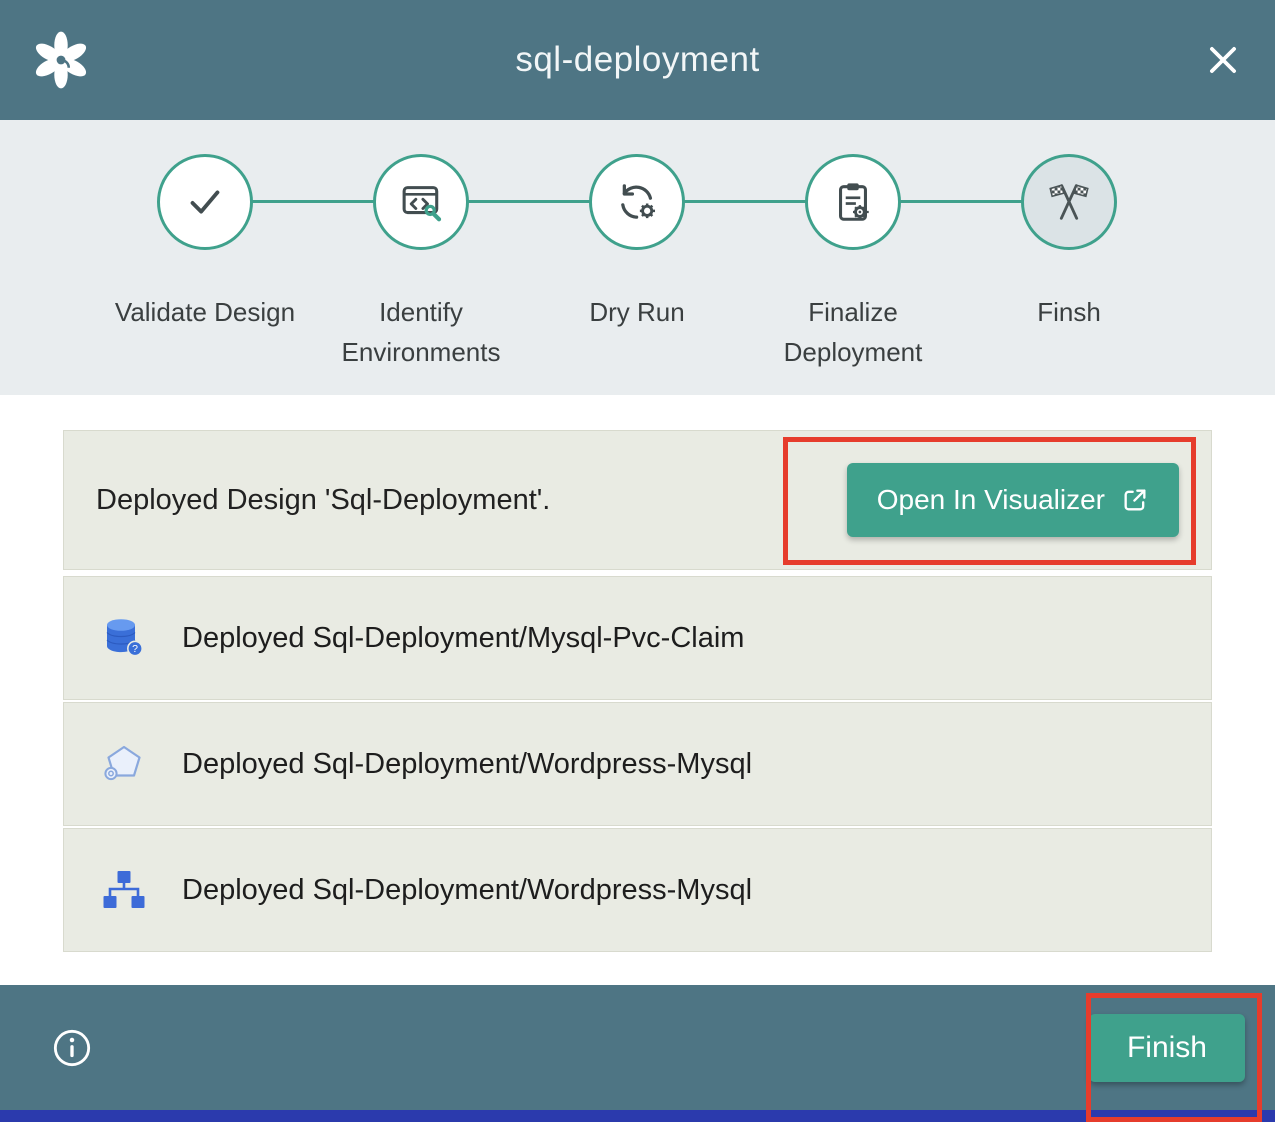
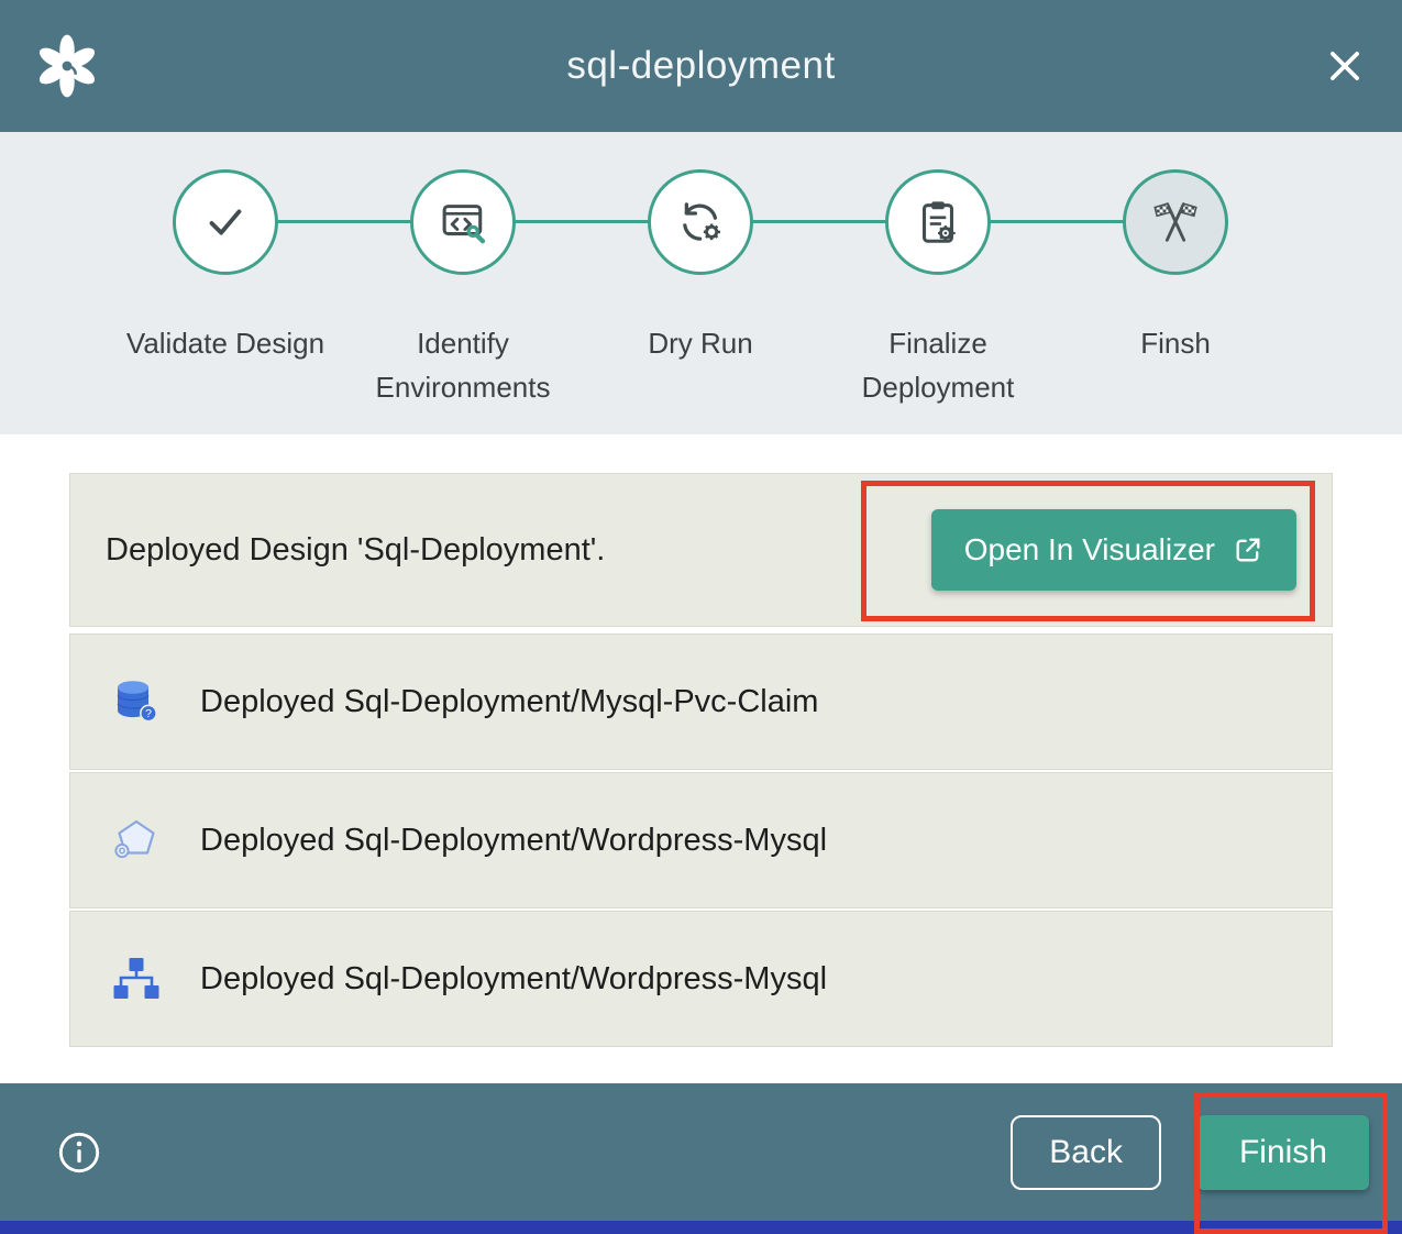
  sql-deployment
  Validate Design
  Identify Environments
  Dry Run
  Finalize Deployment
  Finsh
  Deployed Design 'Sql-Deployment'.
  Open In Visualizer
  ?
  Deployed Sql-Deployment/Mysql-Pvc-Claim
  Deployed Sql-Deployment/Wordpress-Mysql
  Deployed Sql-Deployment/Wordpress-Mysql
+ Back
  Finish
